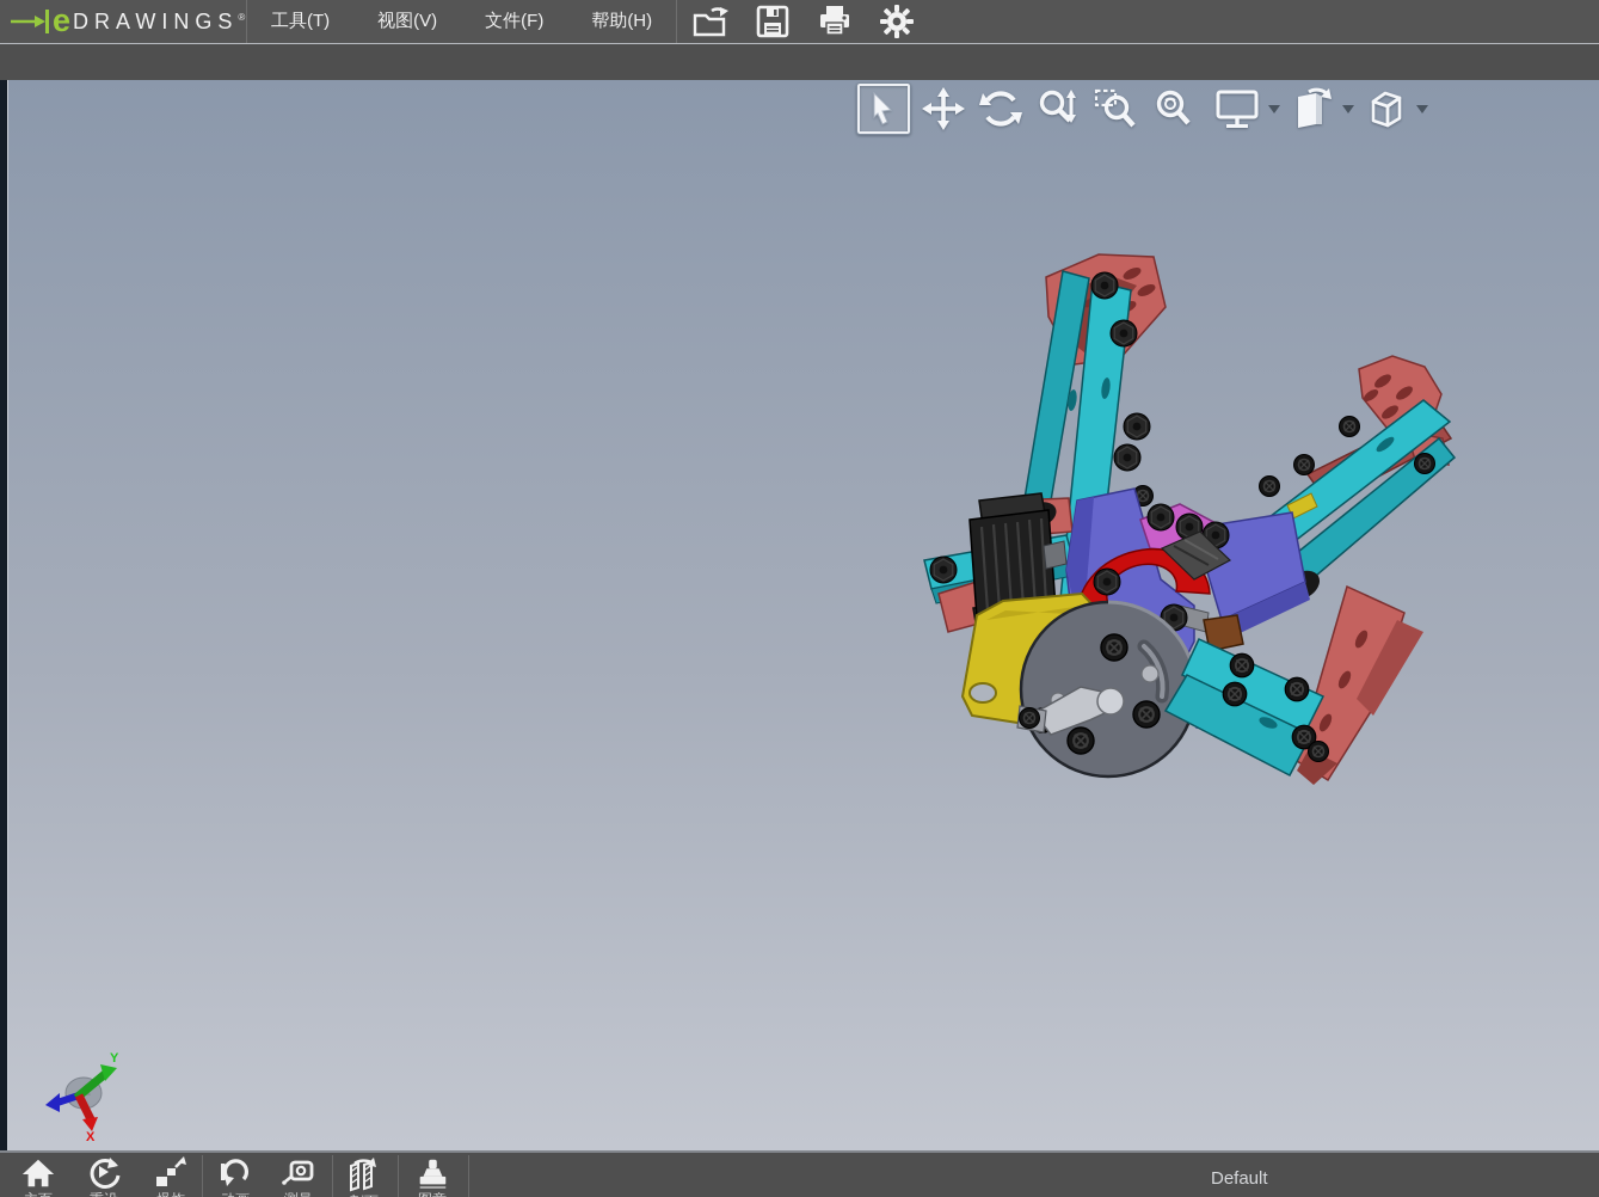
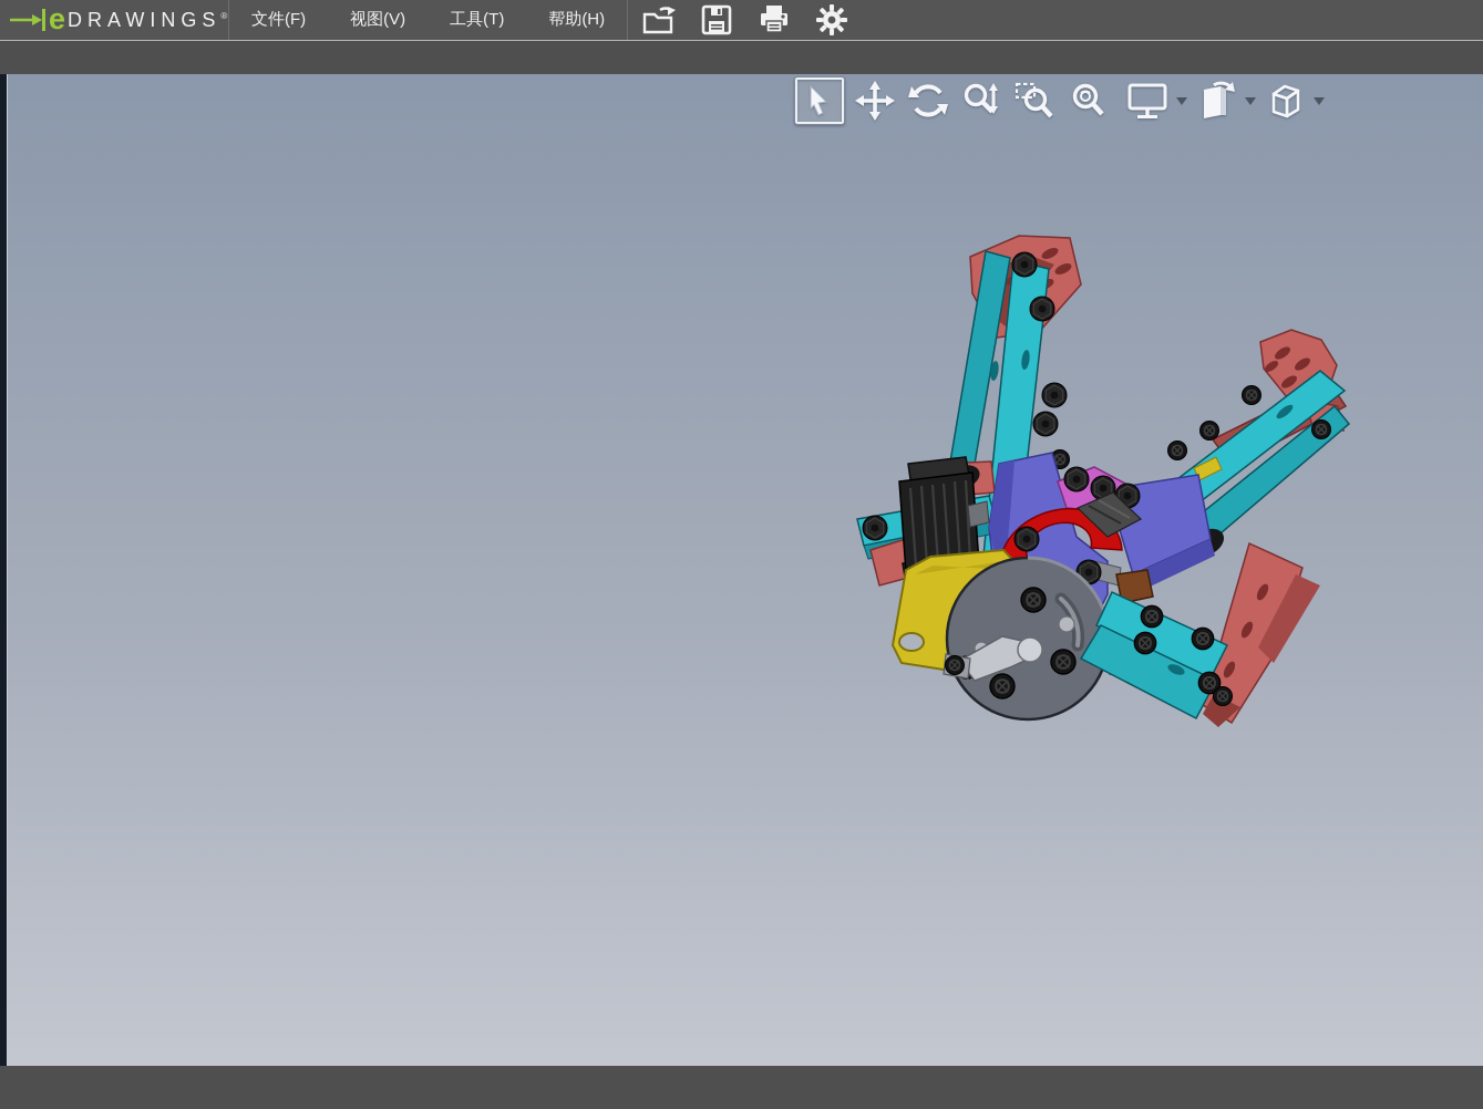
  e
  DRAWINGS
  ®
- 工具(T)
+ 文件(F)
  视图(V)
- 文件(F)
+ 工具(T)
  帮助(H)
- Y
- X
- Default
